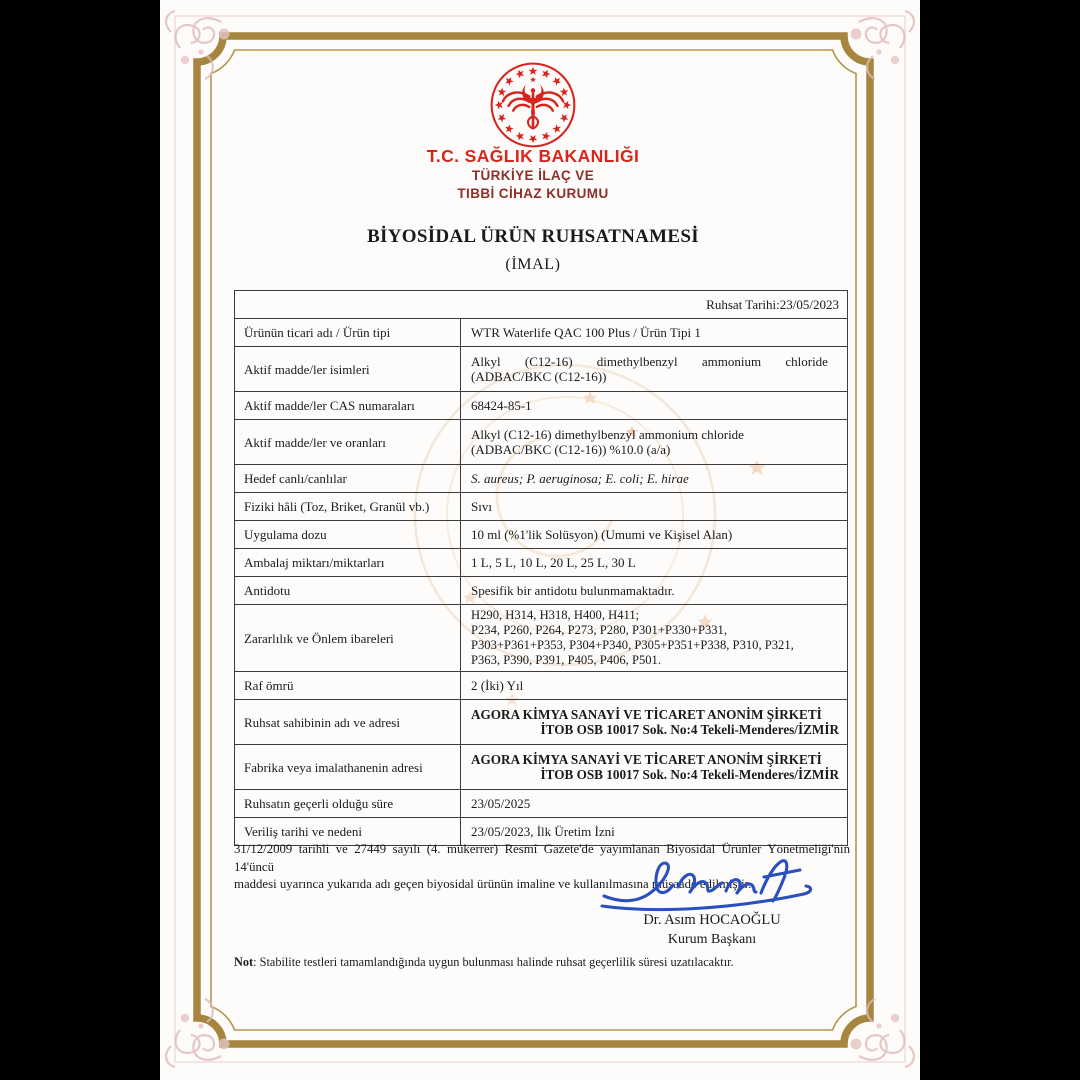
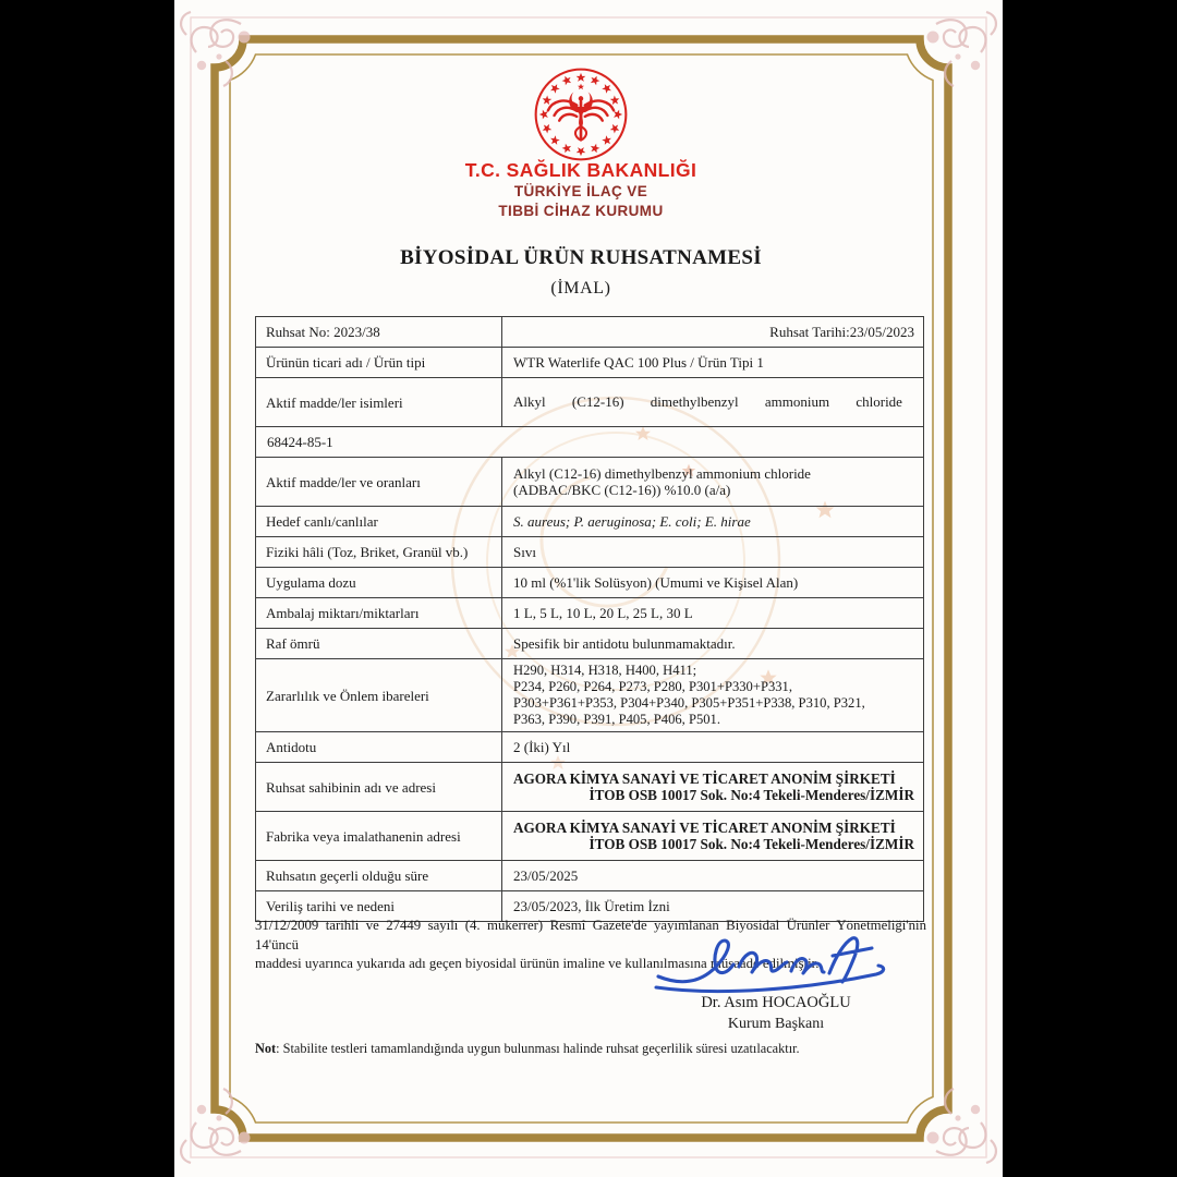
  T.C. SAĞLIK BAKANLIĞI
  TÜRKİYE İLAÇ VE
  TIBBİ CİHAZ KURUMU
  BİYOSİDAL ÜRÜN RUHSATNAMESİ
  (İMAL)
+ Ruhsat No: 2023/38
  Ruhsat Tarihi:23/05/2023
  Ürünün ticari adı / Ürün tipi
  WTR Waterlife QAC 100 Plus / Ürün Tipi 1
  Aktif madde/ler isimleri
  Alkyl (C12-16) dimethylbenzyl ammonium chloride
- (ADBAC/BKC (C12-16))
- Aktif madde/ler CAS numaraları
  68424-85-1
  Aktif madde/ler ve oranları
  Alkyl (C12-16) dimethylbenzyl ammonium chloride
  (ADBAC/BKC (C12-16)) %10.0 (a/a)
  Hedef canlı/canlılar
  S. aureus; P. aeruginosa; E. coli; E. hirae
  Fiziki hâli (Toz, Briket, Granül vb.)
  Sıvı
  Uygulama dozu
  10 ml (%1'lik Solüsyon) (Umumi ve Kişisel Alan)
  Ambalaj miktarı/miktarları
  1 L, 5 L, 10 L, 20 L, 25 L, 30 L
- Antidotu
+ Raf ömrü
  Spesifik bir antidotu bulunmamaktadır.
  Zararlılık ve Önlem ibareleri
  H290, H314, H318, H400, H411;
  P234, P260, P264, P273, P280, P301+P330+P331,
  P303+P361+P353, P304+P340, P305+P351+P338, P310, P321,
  P363, P390, P391, P405, P406, P501.
- Raf ömrü
+ Antidotu
  2 (İki) Yıl
  Ruhsat sahibinin adı ve adresi
  AGORA KİMYA SANAYİ VE TİCARET ANONİM ŞİRKETİ
  İTOB OSB 10017 Sok. No:4 Tekeli-Menderes/İZMİR
  Fabrika veya imalathanenin adresi
  AGORA KİMYA SANAYİ VE TİCARET ANONİM ŞİRKETİ
  İTOB OSB 10017 Sok. No:4 Tekeli-Menderes/İZMİR
  Ruhsatın geçerli olduğu süre
  23/05/2025
  Veriliş tarihi ve nedeni
  23/05/2023, İlk Üretim İzni
  31/12/2009 tarihli ve 27449 sayılı (4. mükerrer) Resmî Gazete'de yayımlanan Biyosidal Ürünler Yönetmeliği'nin 14'üncü
  maddesi uyarınca yukarıda adı geçen biyosidal ürünün imaline ve kullanılmasınaüsaad edilmşi
  Dr. Asım HOCAOĞLU
  Kurum Başkanı
  Not: Stabilite testleri tamamlandığında uygun bulunması halinde ruhsat geçerlilik süresi uzatılacaktır.
